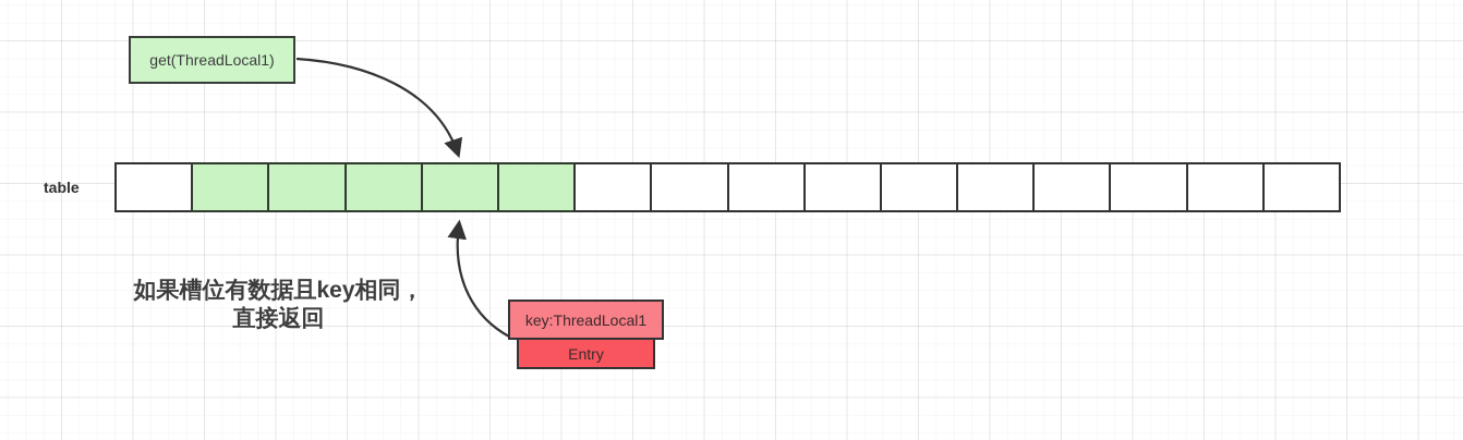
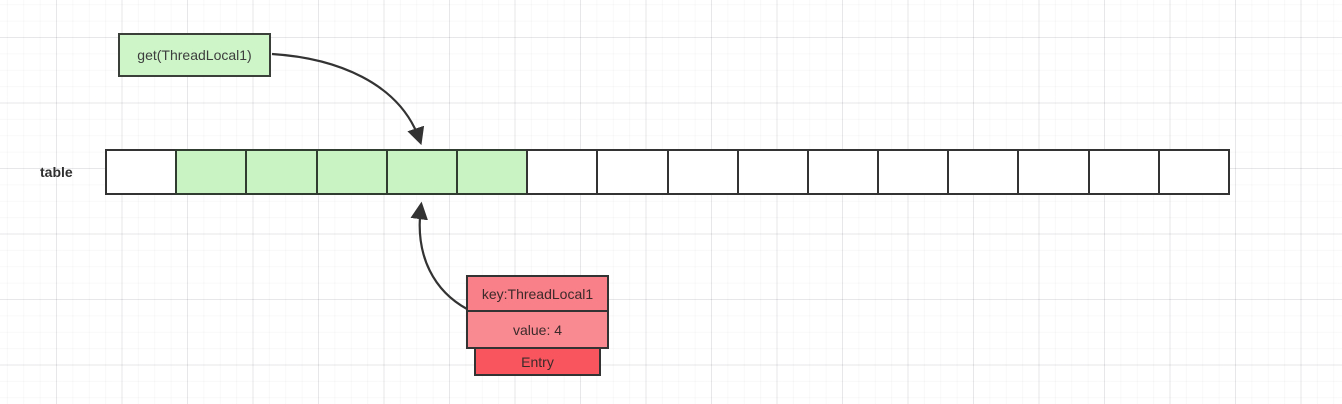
  get(ThreadLocal1)
  table
- 如果槽位有数据且key相同，
- 直接返回
  key:ThreadLocal1
+ value: 4
  Entry
